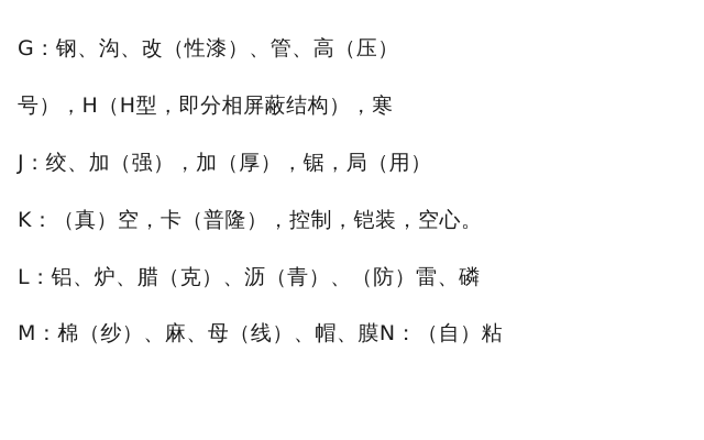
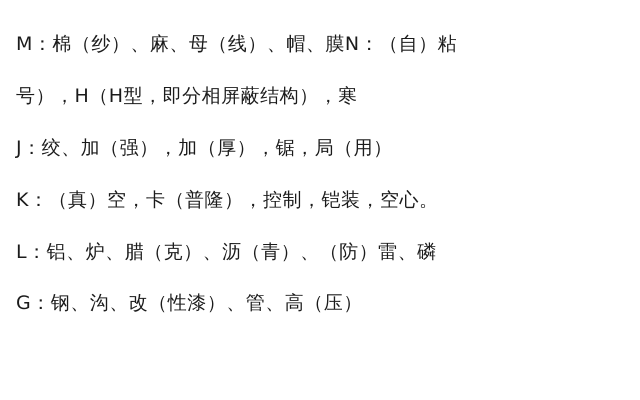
- G：钢、沟、改（性漆）、管、高（压）
+ M：棉（纱）、麻、母（线）、帽、膜N：（自）粘
  号），H（H型，即分相屏蔽结构），寒
  J：绞、加（强），加（厚），锯，局（用）
  K：（真）空，卡（普隆），控制，铠装，空心。
  L：铝、炉、腊（克）、沥（青）、（防）雷、磷
- M：棉（纱）、麻、母（线）、帽、膜N：（自）粘
+ G：钢、沟、改（性漆）、管、高（压）
